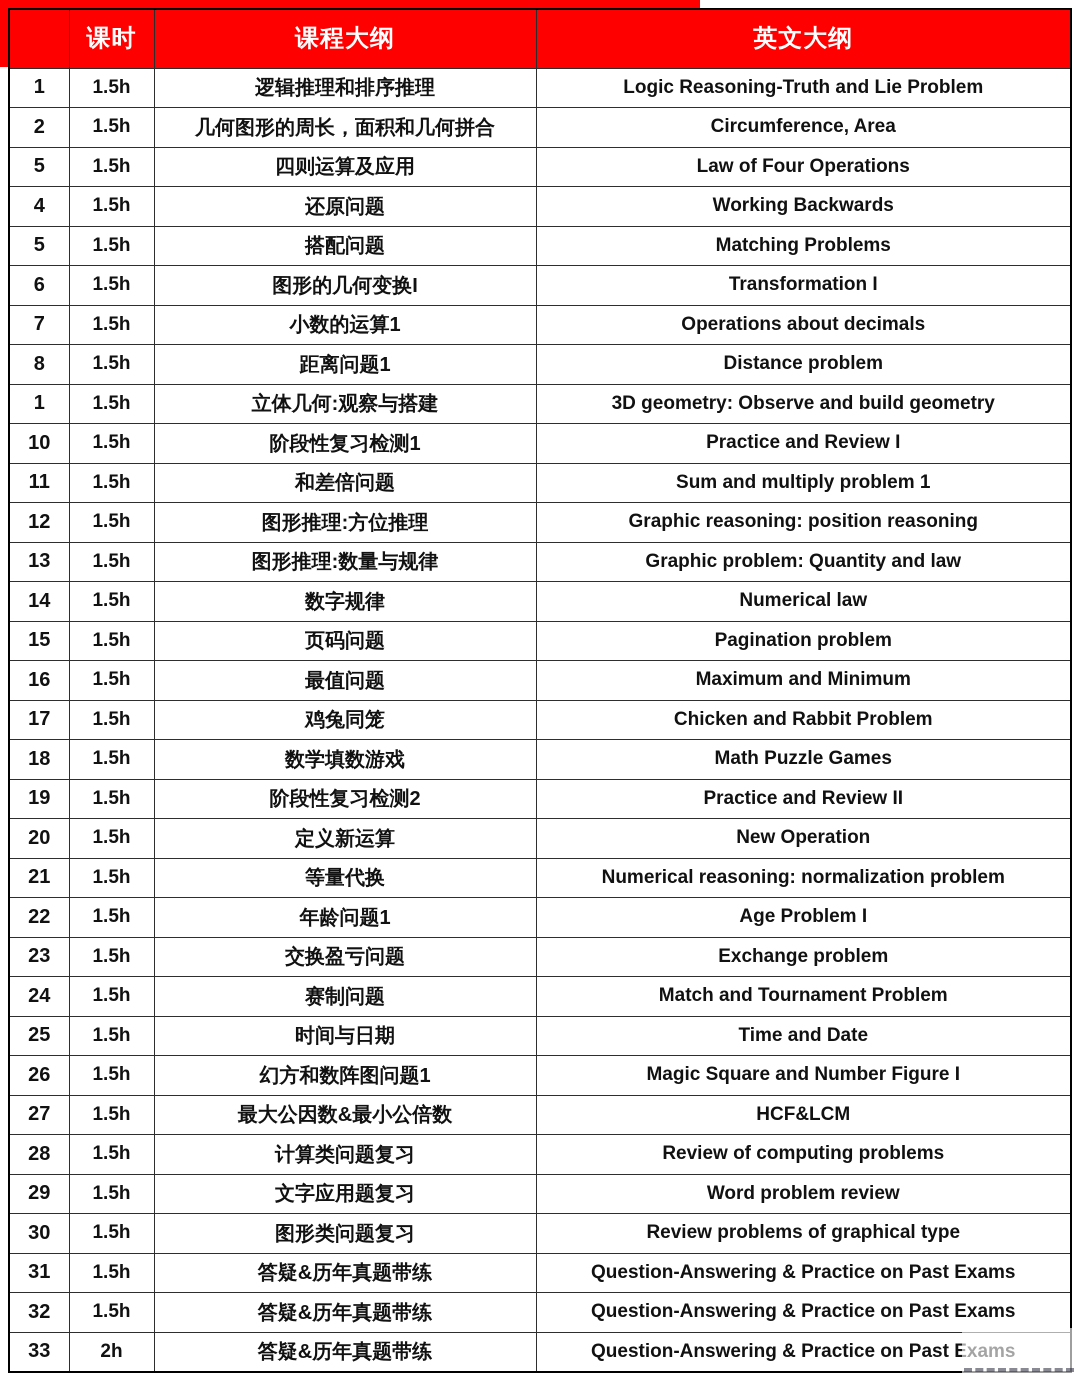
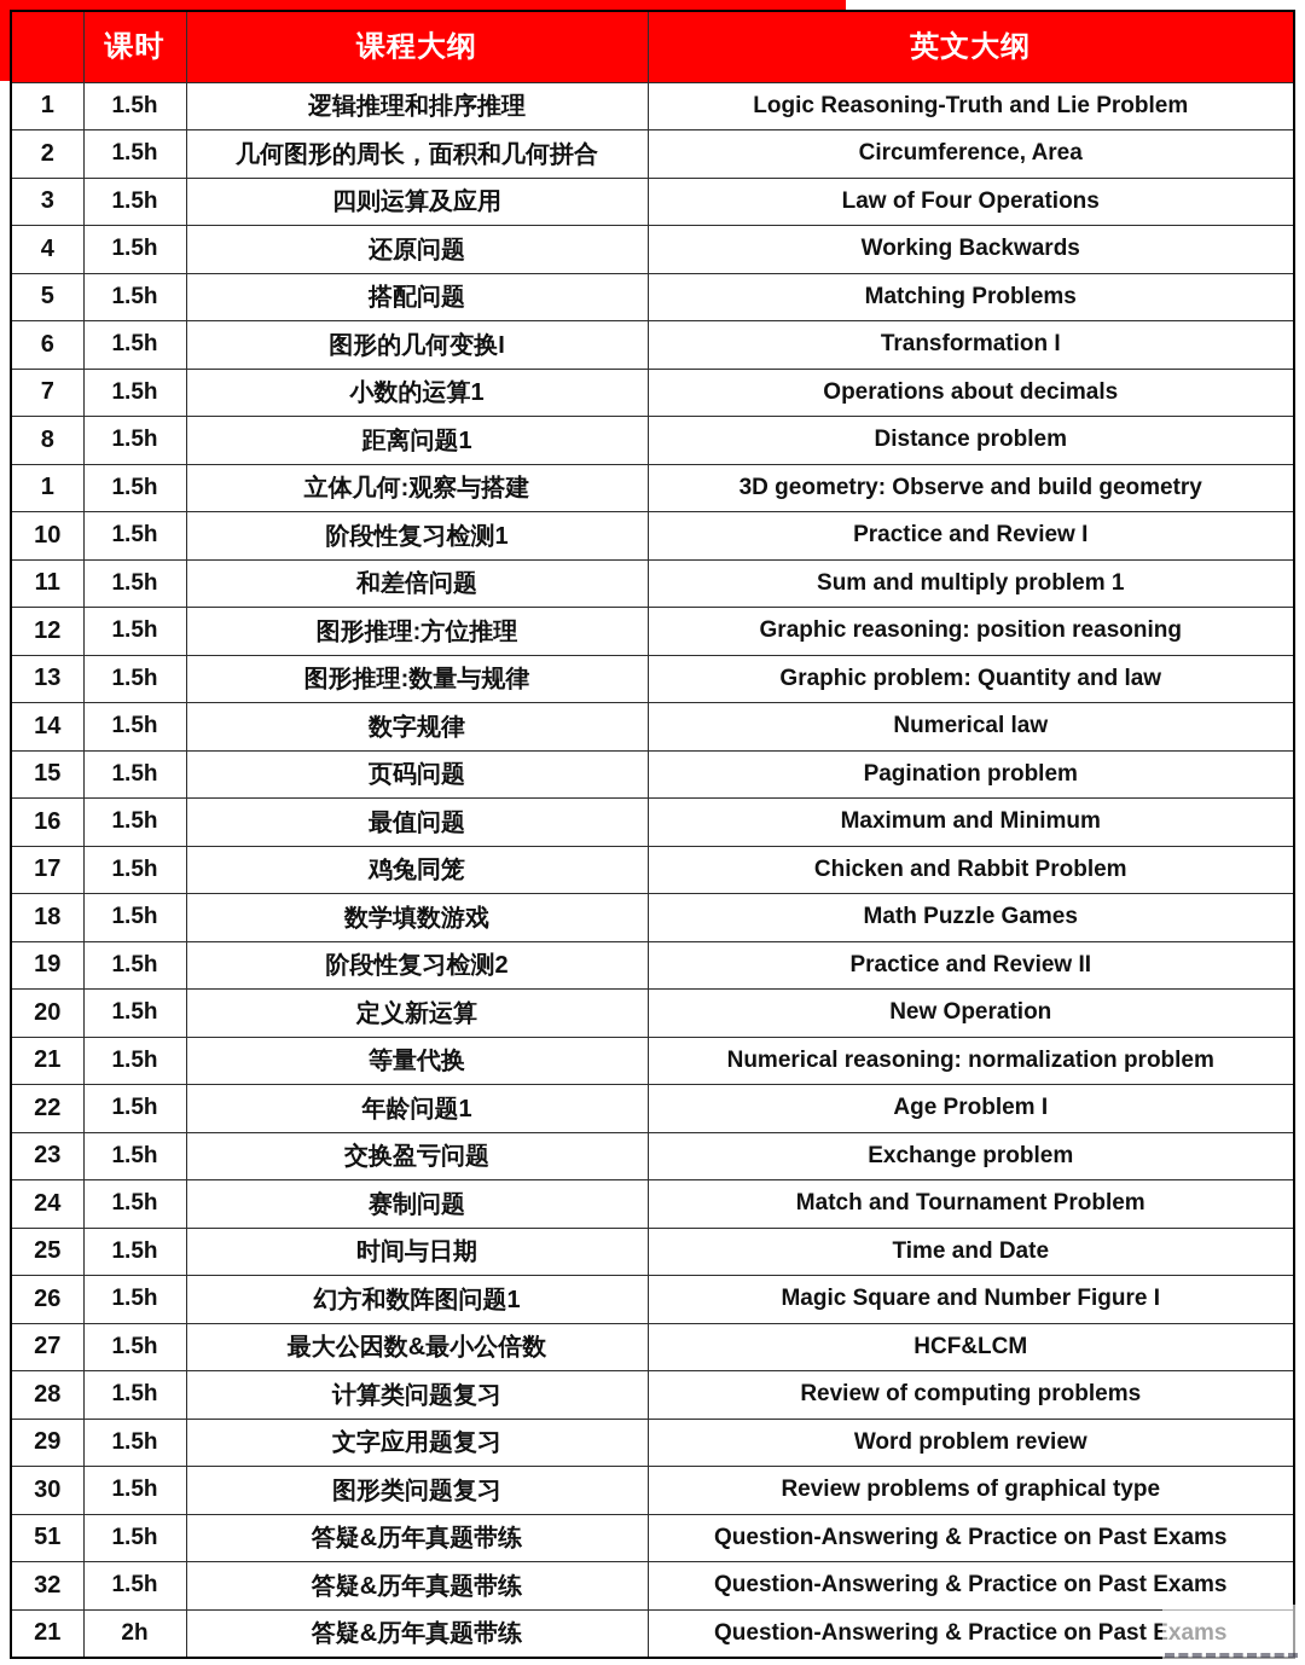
  	课时	课程大纲	英文大纲
  1	1.5h	逻辑推理和排序推理	Logic Reasoning-Truth and Lie Problem
  2	1.5h	几何图形的周长，面积和几何拼合	Circumference, Area
- 5	1.5h	四则运算及应用	Law of Four Operations
+ 3	1.5h	四则运算及应用	Law of Four Operations
  4	1.5h	还原问题	Working Backwards
  5	1.5h	搭配问题	Matching Problems
  6	1.5h	图形的几何变换I	Transformation I
  7	1.5h	小数的运算1	Operations about decimals
  8	1.5h	距离问题1	Distance problem
  1	1.5h	立体几何:观察与搭建	3D geometry: Observe and build geometry
  10	1.5h	阶段性复习检测1	Practice and Review I
  11	1.5h	和差倍问题	Sum and multiply problem 1
  12	1.5h	图形推理:方位推理	Graphic reasoning: position reasoning
  13	1.5h	图形推理:数量与规律	Graphic problem: Quantity and law
  14	1.5h	数字规律	Numerical law
  15	1.5h	页码问题	Pagination problem
  16	1.5h	最值问题	Maximum and Minimum
  17	1.5h	鸡兔同笼	Chicken and Rabbit Problem
  18	1.5h	数学填数游戏	Math Puzzle Games
  19	1.5h	阶段性复习检测2	Practice and Review II
  20	1.5h	定义新运算	New Operation
  21	1.5h	等量代换	Numerical reasoning: normalization problem
  22	1.5h	年龄问题1	Age Problem I
  23	1.5h	交换盈亏问题	Exchange problem
  24	1.5h	赛制问题	Match and Tournament Problem
  25	1.5h	时间与日期	Time and Date
  26	1.5h	幻方和数阵图问题1	Magic Square and Number Figure I
  27	1.5h	最大公因数&最小公倍数	HCF&LCM
  28	1.5h	计算类问题复习	Review of computing problems
  29	1.5h	文字应用题复习	Word problem review
  30	1.5h	图形类问题复习	Review problems of graphical type
- 31	1.5h	答疑&历年真题带练	Question-Answering & Practice on Past Exams
+ 51	1.5h	答疑&历年真题带练	Question-Answering & Practice on Past Exams
  32	1.5h	答疑&历年真题带练	Question-Answering & Practice on Past Exams
- 33	2h	答疑&历年真题带练	Question-Answering & Practice on Past Exams
+ 21	2h	答疑&历年真题带练	Question-Answering & Practice on Past Exams
